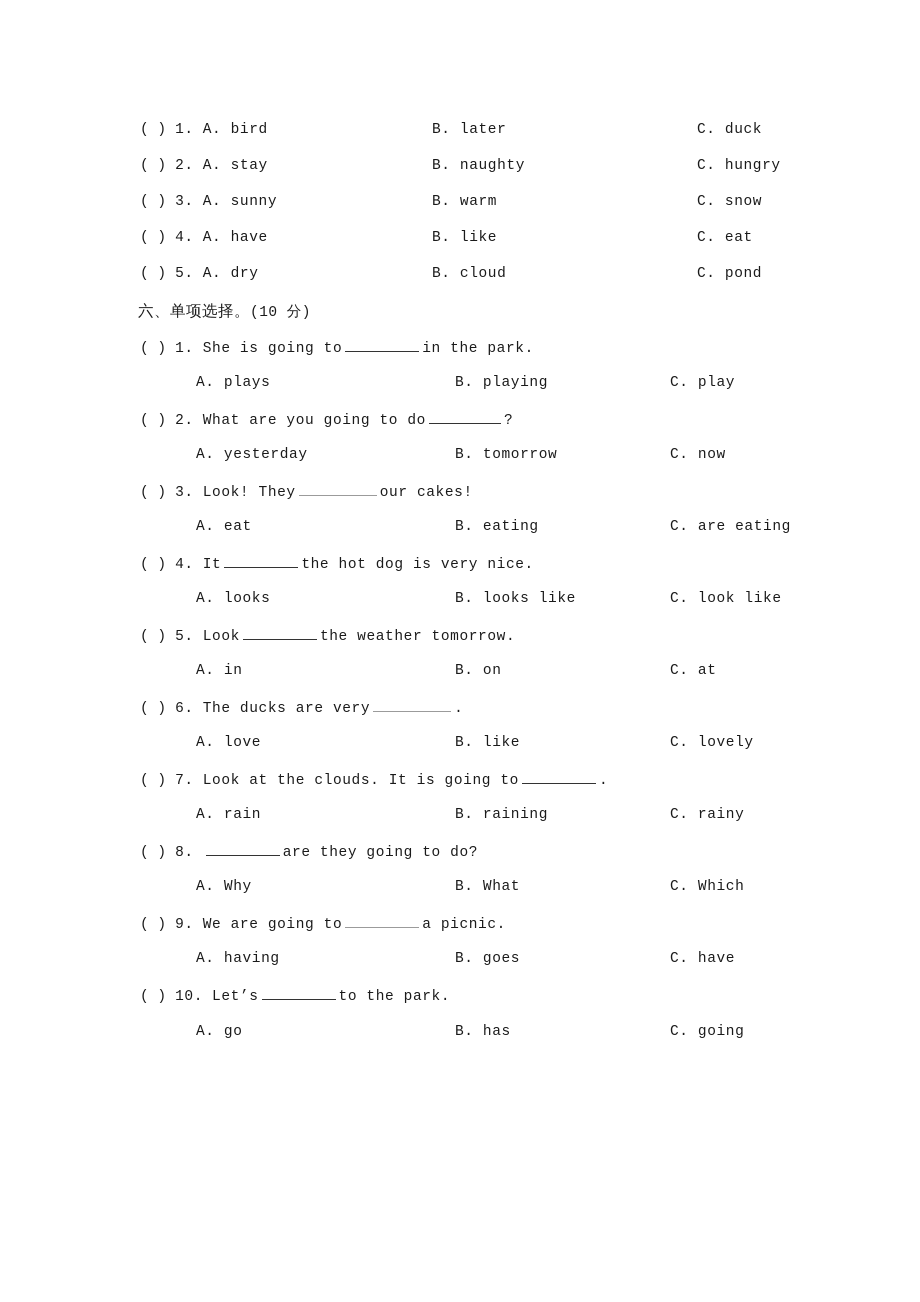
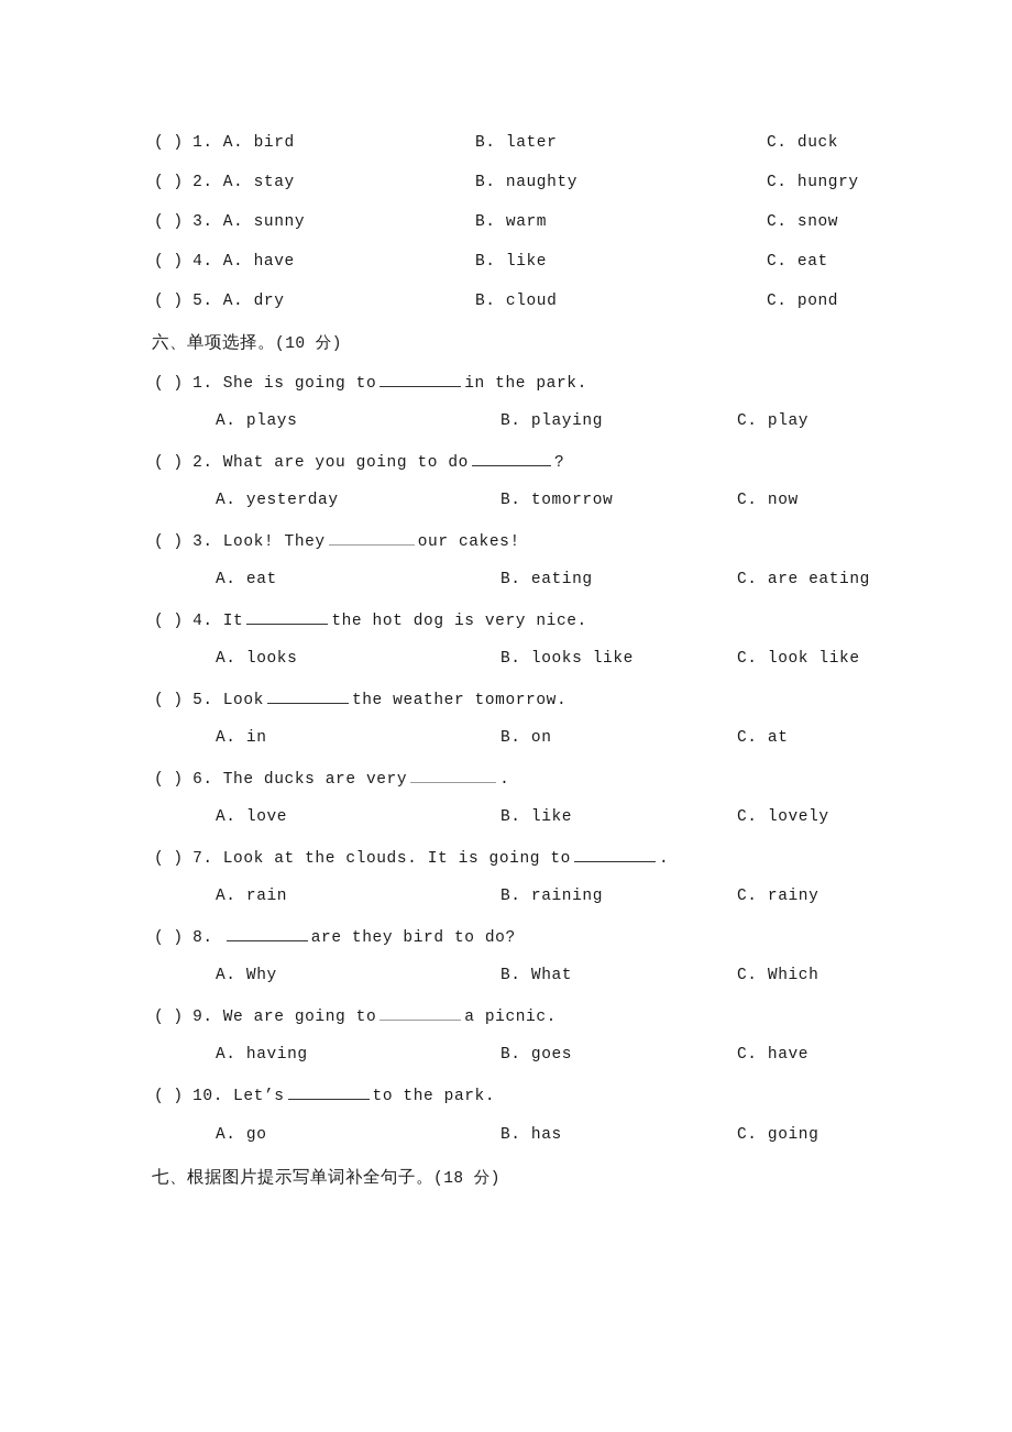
  ( ) 1. A. bird
  B. later
  C. duck
  ( ) 2. A. stay
  B. naughty
  C. hungry
  ( ) 3. A. sunny
  B. warm
  C. snow
  ( ) 4. A. have
  B. like
  C. eat
  ( ) 5. A. dry
  B. cloud
  C. pond
  六、单项选择。(10 分)
  ( ) 1. She is going to in the park.
  A. plays
  B. playing
  C. play
  ( ) 2. What are you going to do ?
  A. yesterday
  B. tomorrow
  C. now
  ( ) 3. Look! They our cakes!
  A. eat
  B. eating
  C. are eating
  ( ) 4. It the hot dog is very nice.
  A. looks
  B. looks like
  C. look like
  ( ) 5. Look the weather tomorrow.
  A. in
  B. on
  C. at
  ( ) 6. The ducks are very .
  A. love
  B. like
  C. lovely
  ( ) 7. Look at the clouds. It is going to .
  A. rain
  B. raining
  C. rainy
- ( ) 8. are they going to do?
+ ( ) 8. are they bird to do?
  A. Why
  B. What
  C. Which
  ( ) 9. We are going to a picnic.
  A. having
  B. goes
  C. have
  ( ) 10. Let’s to the park.
  A. go
  B. has
  C. going
+ 七、根据图片提示写单词补全句子。(18 分)
